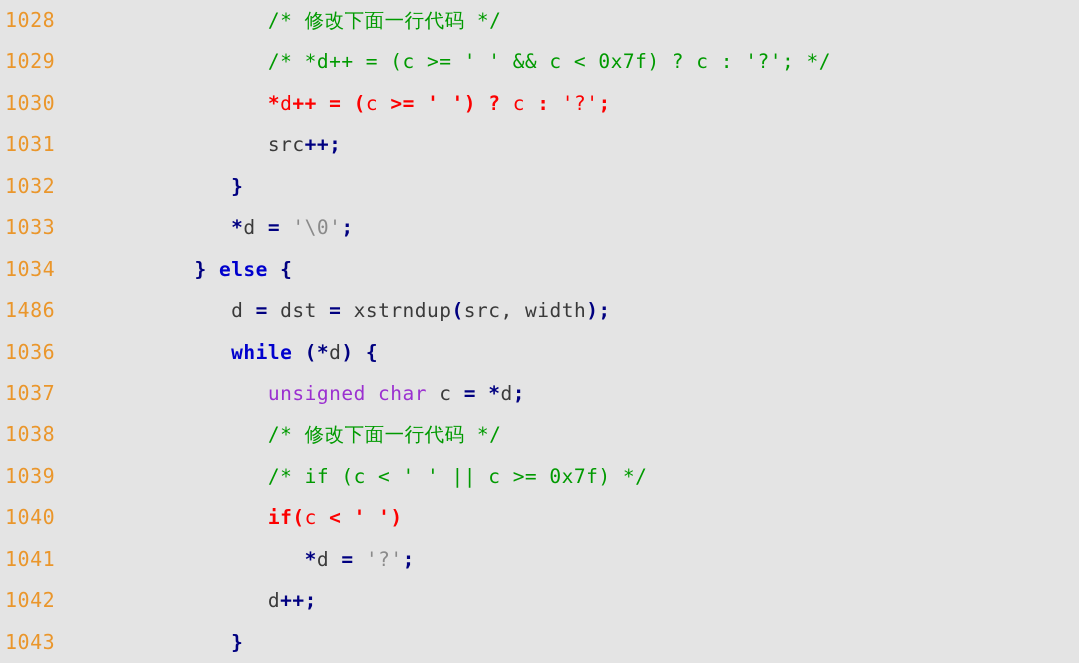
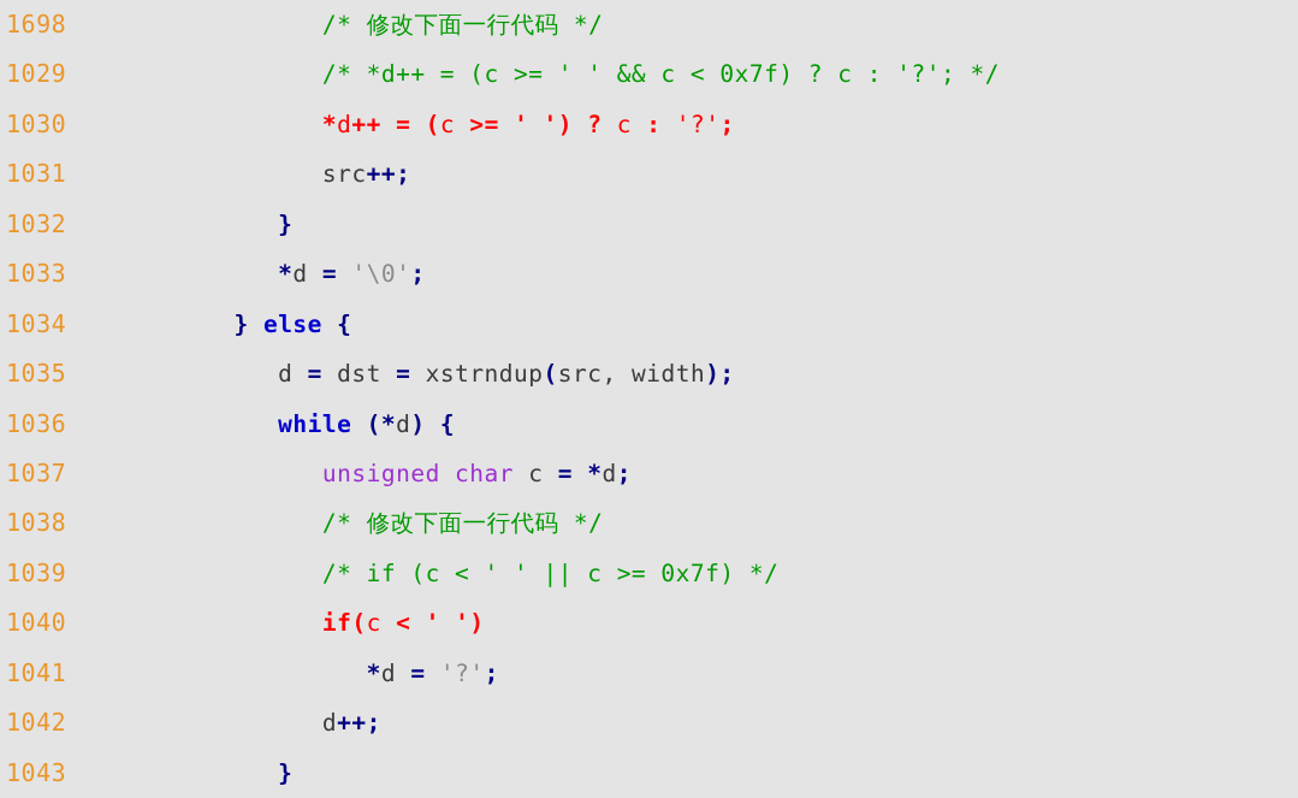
- 1028
+ 1698
  /* 修改下面一行代码 */
  1029
  /* *d++ = (c >= ' ' && c < 0x7f) ? c : '?'; */
  1030
  *d++ = (c >= ' ') ? c : '?';
  1031
  src++;
  1032
  }
  1033
  *d = '\0';
  1034
  } else {
- 1486
+ 1035
  d = dst = xstrndup(src, width);
  1036
  while (*d) {
  1037
  unsigned char c = *d;
  1038
  /* 修改下面一行代码 */
  1039
  /* if (c < ' ' || c >= 0x7f) */
  1040
  if(c < ' ')
  1041
  *d = '?';
  1042
  d++;
  1043
  }
